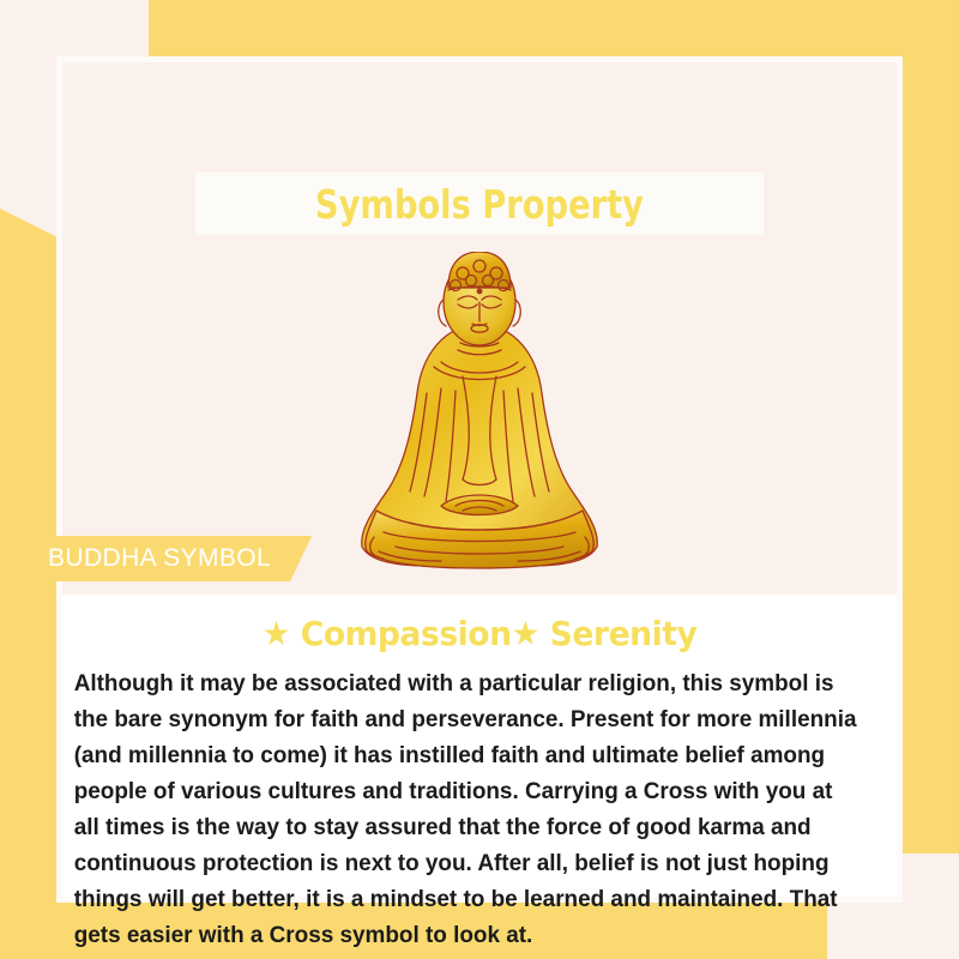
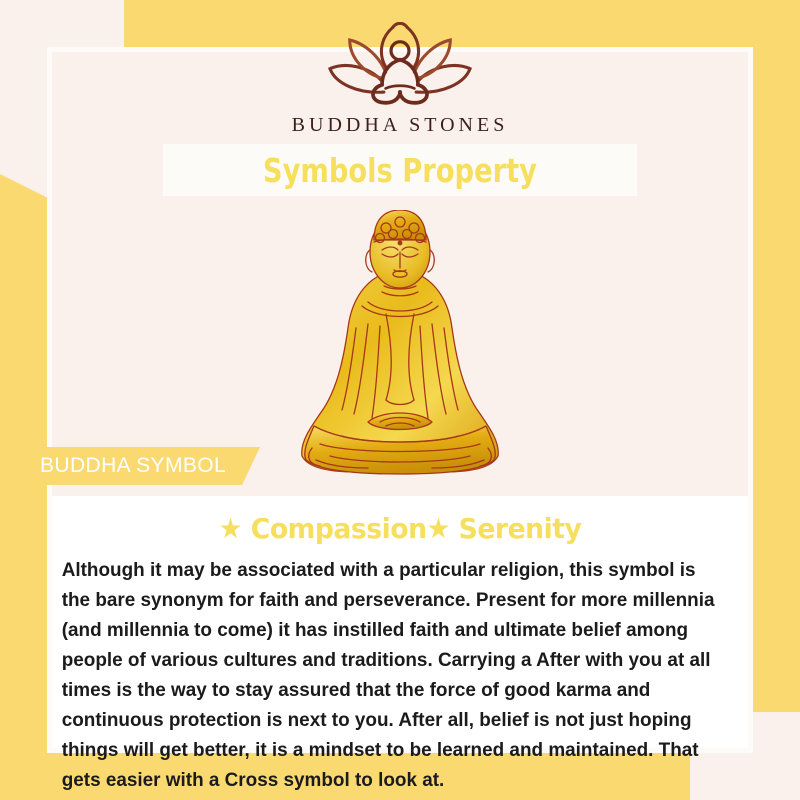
+ BUDDHA STONES
  Symbols Property
  BUDDHA SYMBOL
  ★ Compassion★ Serenity
- Although it may be associated with a particular religion, this symbol is the bare synonym for faith and perseverance. Present for more millennia (and millennia to come) it has instilled faith and ultimate belief among people of various cultures and traditions. Carrying a Cross with you at all times is the way to stay assured that the force of good karma and continuous protection is next to you. After all, belief is not just hoping things will get better, it is a mindset to be learned and maintained. That gets easier with a Cross symbol to look at.
+ Although it may be associated with a particular religion, this symbol is the bare synonym for faith and perseverance. Present for more millennia (and millennia to come) it has instilled faith and ultimate belief among people of various cultures and traditions. Carrying a After with you at all times is the way to stay assured that the force of good karma and continuous protection is next to you. After all, belief is not just hoping things will get better, it is a mindset to be learned and maintained. That gets easier with a Cross symbol to look at.
